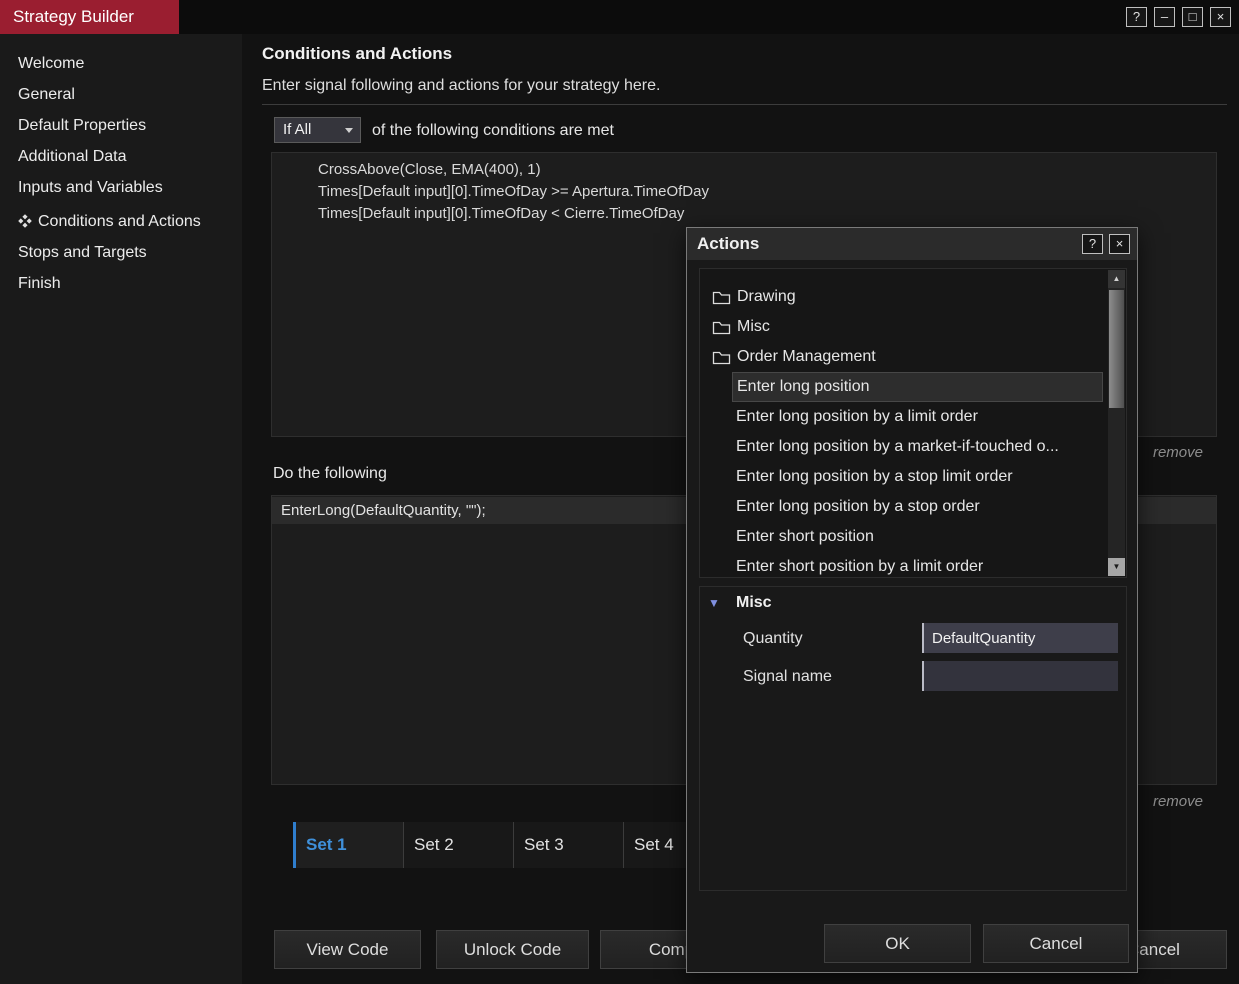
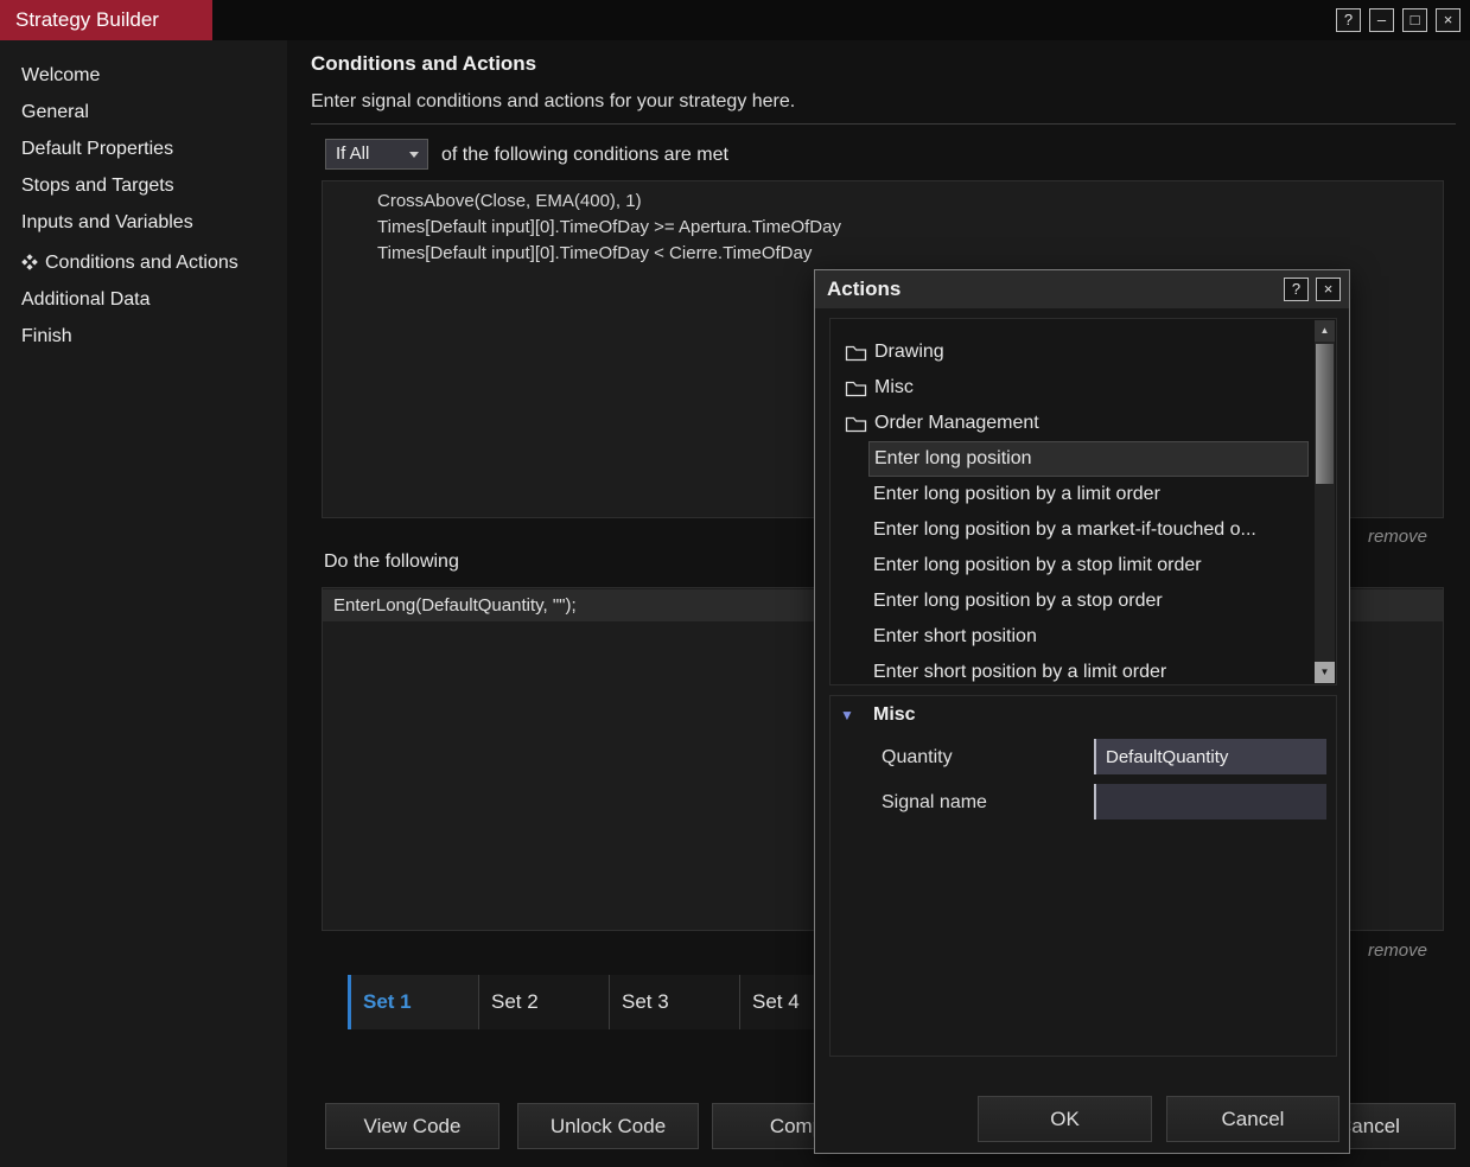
  Strategy Builder
  ?
  –
  □
  ×
  Welcome
  General
  Default Properties
- Additional Data
+ Stops and Targets
  Inputs and Variables
  Conditions and Actions
- Stops and Targets
+ Additional Data
  Finish
  Conditions and Actions
- Enter signal following and actions for your strategy here.
+ Enter signal conditions and actions for your strategy here.
  If All
  of the following conditions are met
  CrossAbove(Close, EMA(400), 1)
  Times[Default input][0].TimeOfDay >= Apertura.TimeOfDay
  Times[Default input][0].TimeOfDay < Cierre.TimeOfDay
  remove
  Do the following
  EnterLong(DefaultQuantity, "");
  remove
  Set 1
  Set 2
  Set 3
  Set 4
  View Code
  Unlock Code
  ancel
  Actions
  ?
  ×
  Drawing
  Misc
  Order Management
  Enter long position
  Enter long position by a limit order
  Enter long position by a market-if-touched o...
  Enter long position by a stop limit order
  Enter long position by a stop order
  Enter short position
  Enter short position by a limit order
  ▲
  ▼
  ▼
  Misc
  Quantity
  DefaultQuantity
  Signal name
  OK
  Cancel
